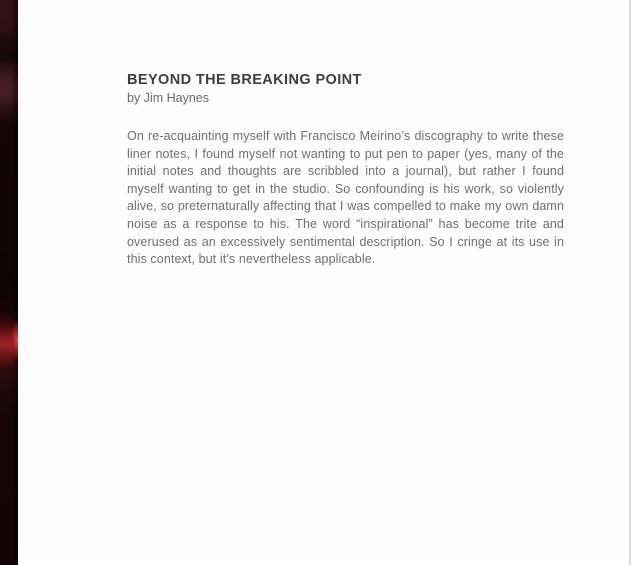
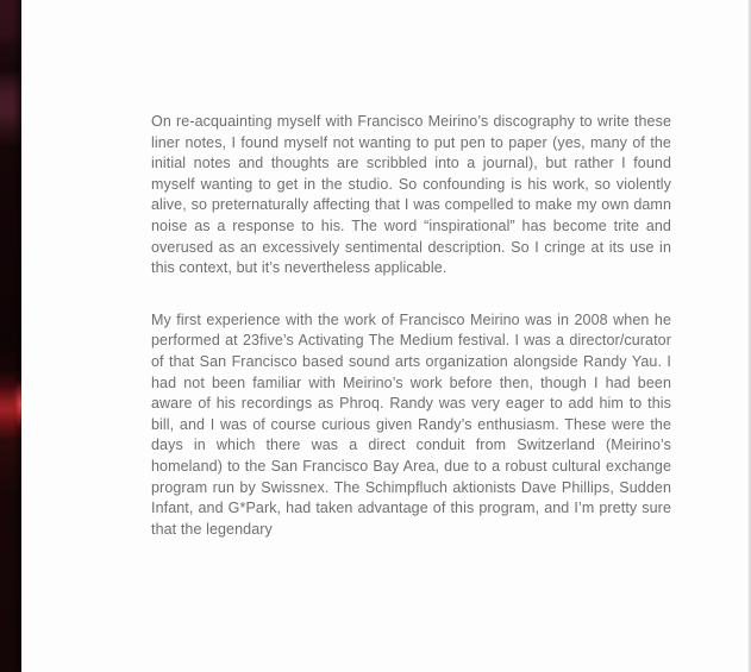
- BEYOND THE BREAKING POINT
- by Jim Haynes
  On re-acquainting myself with Francisco Meirino’s discography to write these liner notes, I found myself not wanting to put pen to paper (yes, many of the initial notes and thoughts are scribbled into a journal), but rather I found myself wanting to get in the studio. So confounding is his work, so violently alive, so preternaturally affecting that I was compelled to make my own damn noise as a response to his. The word “inspirational” has become trite and overused as an excessively sentimental description. So I cringe at its use in this context, but it’s nevertheless applicable.
+ My first experience with the work of Francisco Meirino was in 2008 when he performed at 23five’s Activating The Medium festival. I was a director/curator of that San Francisco based sound arts organization alongside Randy Yau. I had not been familiar with Meirino’s work before then, though I had been aware of his recordings as Phroq. Randy was very eager to add him to this bill, and I was of course curious given Randy’s enthusiasm. These were the days in which there was a direct conduit from Switzerland (Meirino’s homeland) to the San Francisco Bay Area, due to a robust cultural exchange program run by Swissnex. The Schimpfluch aktionists Dave Phillips, Sudden Infant, and G*Park, had taken advantage of this program, and I’m pretty sure that the legendary
